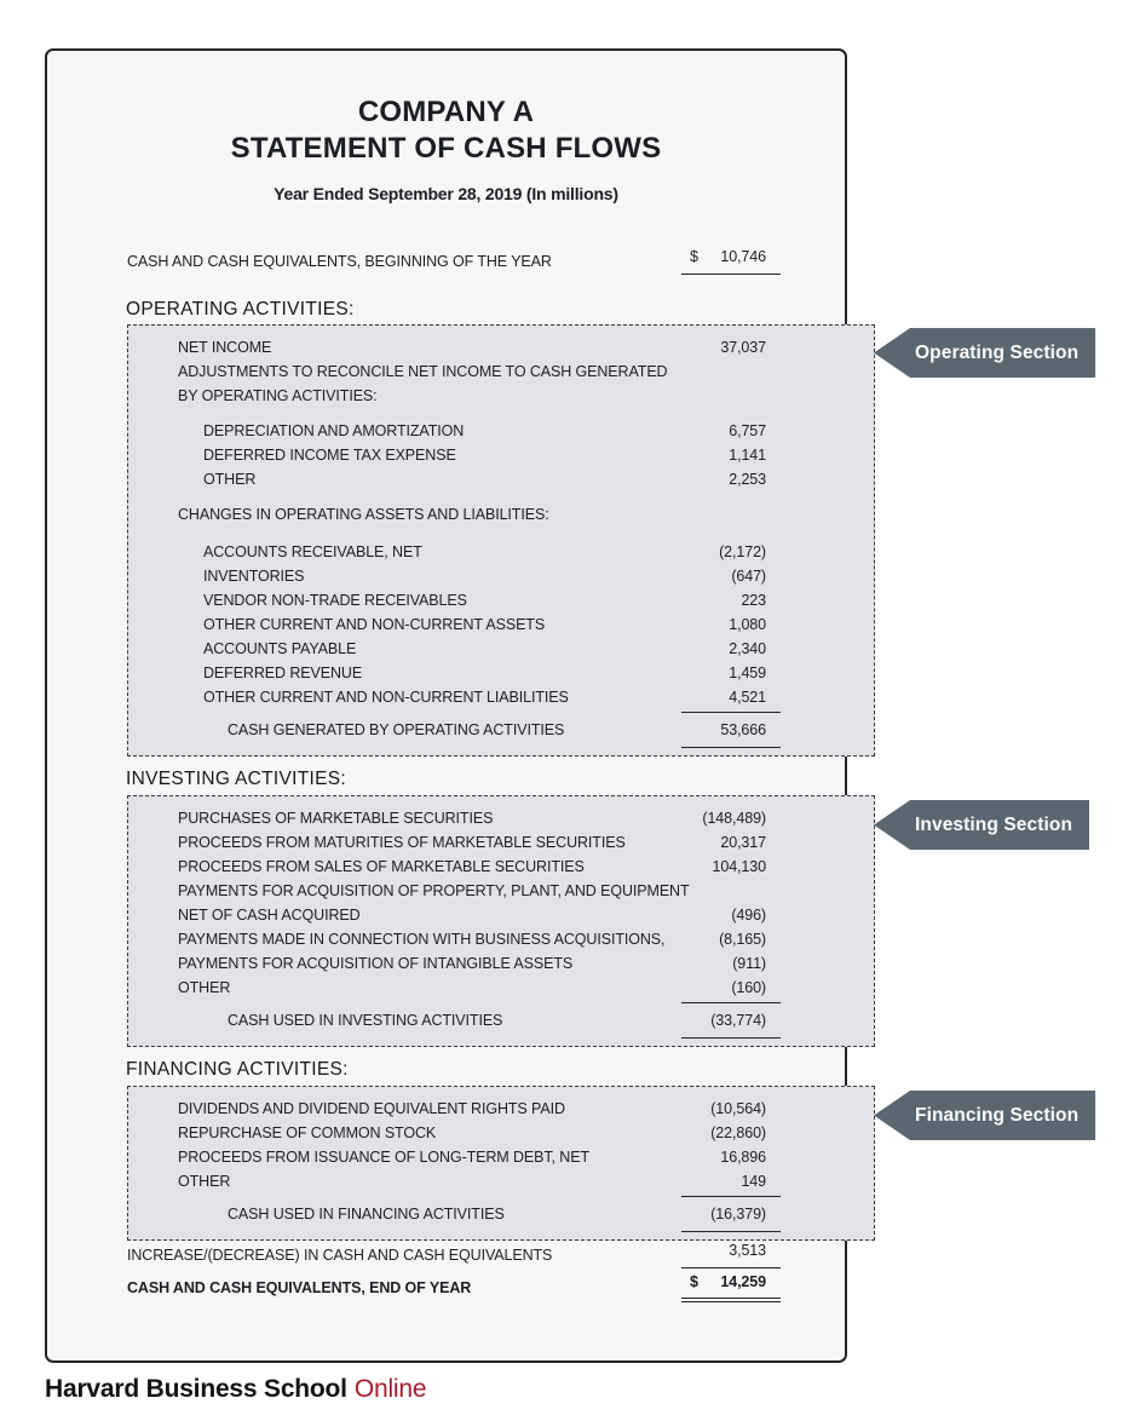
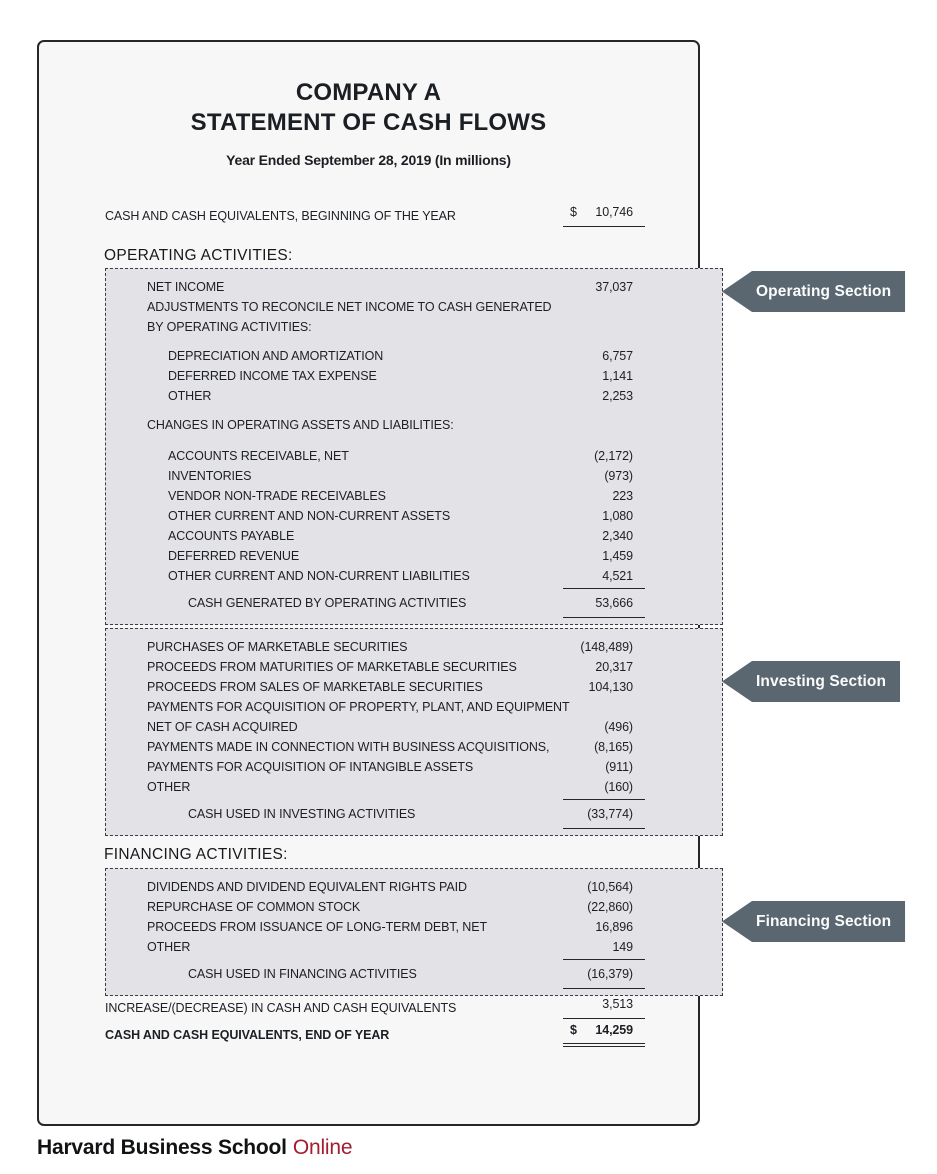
  COMPANY A
  STATEMENT OF CASH FLOWS
  Year Ended September 28, 2019 (In millions)
  CASH AND CASH EQUIVALENTS, BEGINNING OF THE YEAR
  $
  10,746
  OPERATING ACTIVITIES:
  NET INCOME
  37,037
  ADJUSTMENTS TO RECONCILE NET INCOME TO CASH GENERATED
  BY OPERATING ACTIVITIES:
  DEPRECIATION AND AMORTIZATION
  6,757
  DEFERRED INCOME TAX EXPENSE
  1,141
  OTHER
  2,253
  CHANGES IN OPERATING ASSETS AND LIABILITIES:
  ACCOUNTS RECEIVABLE, NET
  (2,172)
  INVENTORIES
- (647)
+ (973)
  VENDOR NON-TRADE RECEIVABLES
  223
  OTHER CURRENT AND NON-CURRENT ASSETS
  1,080
  ACCOUNTS PAYABLE
  2,340
  DEFERRED REVENUE
  1,459
  OTHER CURRENT AND NON-CURRENT LIABILITIES
  4,521
  CASH GENERATED BY OPERATING ACTIVITIES
  53,666
- INVESTING ACTIVITIES:
  PURCHASES OF MARKETABLE SECURITIES
  (148,489)
  PROCEEDS FROM MATURITIES OF MARKETABLE SECURITIES
  20,317
  PROCEEDS FROM SALES OF MARKETABLE SECURITIES
  104,130
  PAYMENTS FOR ACQUISITION OF PROPERTY, PLANT, AND EQUIPMENT
  NET OF CASH ACQUIRED
  (496)
  PAYMENTS MADE IN CONNECTION WITH BUSINESS ACQUISITIONS,
  (8,165)
  PAYMENTS FOR ACQUISITION OF INTANGIBLE ASSETS
  (911)
  OTHER
  (160)
  CASH USED IN INVESTING ACTIVITIES
  (33,774)
  FINANCING ACTIVITIES:
  DIVIDENDS AND DIVIDEND EQUIVALENT RIGHTS PAID
  (10,564)
  REPURCHASE OF COMMON STOCK
  (22,860)
  PROCEEDS FROM ISSUANCE OF LONG-TERM DEBT, NET
  16,896
  OTHER
  149
  CASH USED IN FINANCING ACTIVITIES
  (16,379)
  INCREASE/(DECREASE) IN CASH AND CASH EQUIVALENTS
  3,513
  CASH AND CASH EQUIVALENTS, END OF YEAR
  $
  14,259
  Operating Section
  Investing Section
  Financing Section
  Harvard Business School Online
